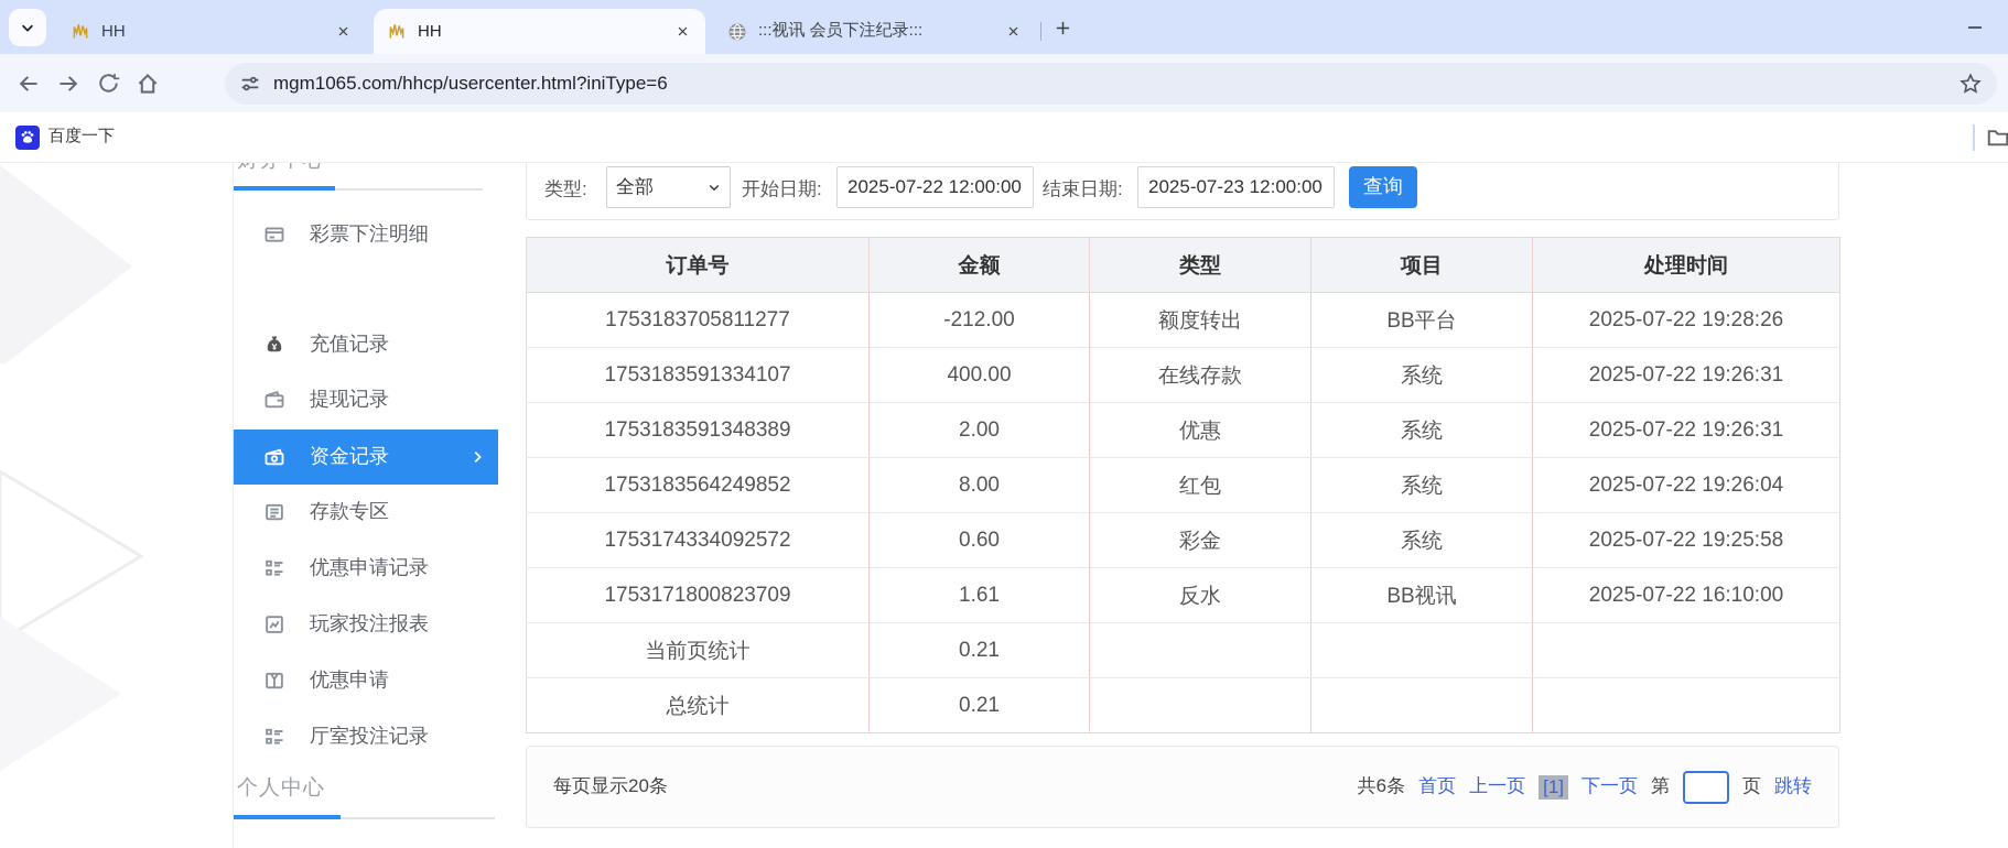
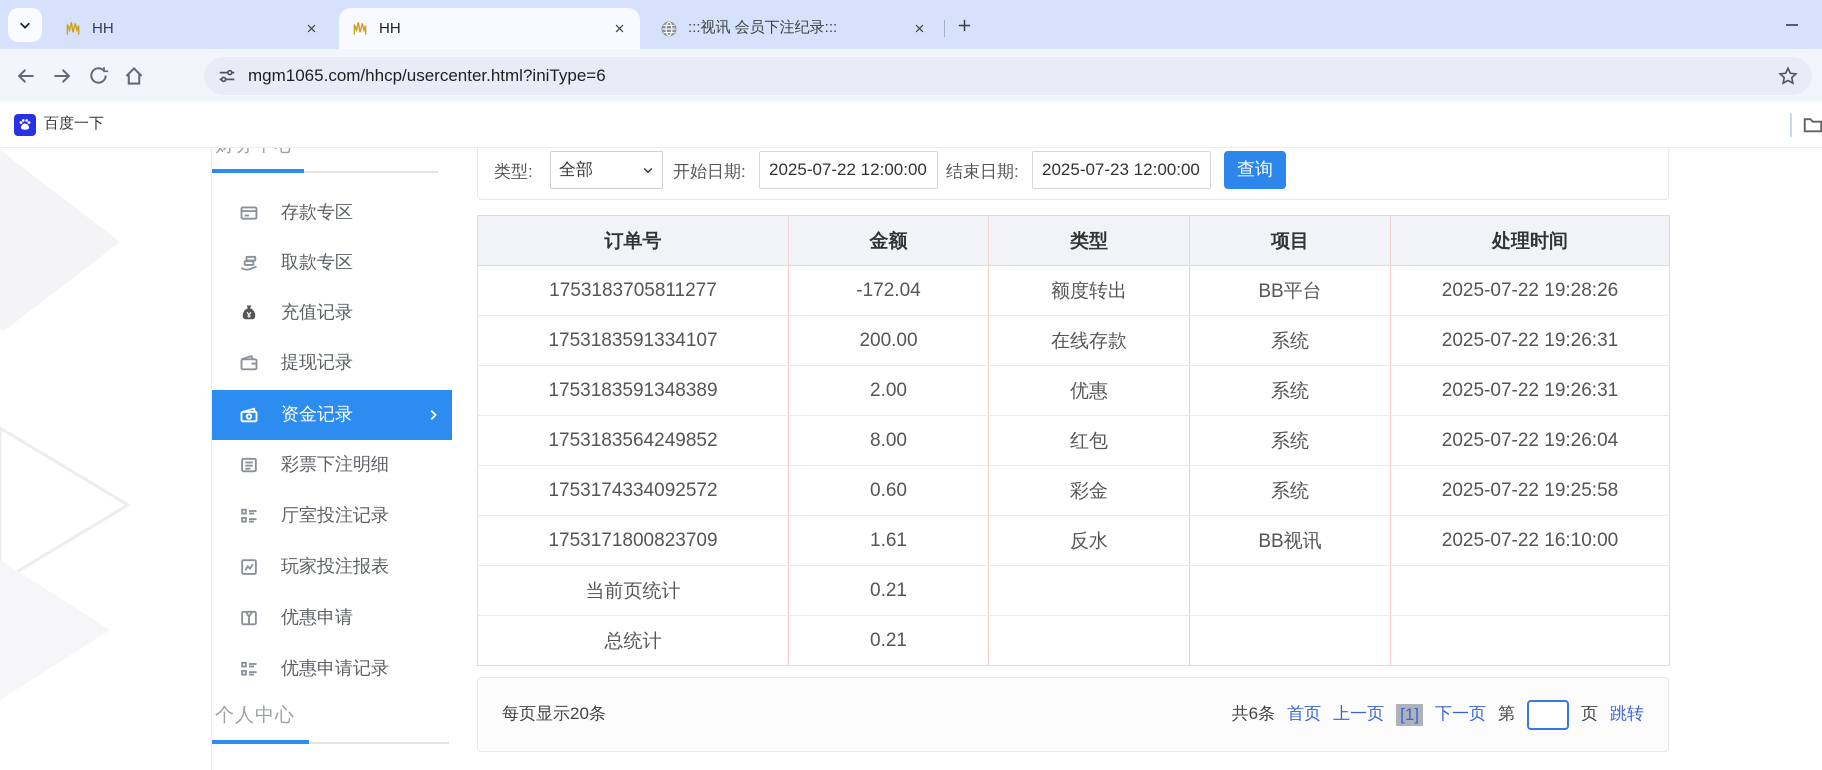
- 彩票下注明细
+ 存款专区
+ 取款专区
  充值记录
  提现记录
  资金记录
- 存款专区
+ 彩票下注明细
- 优惠申请记录
+ 厅室投注记录
  玩家投注报表
  优惠申请
- 厅室投注记录
+ 优惠申请记录
  个人中心
  类型:
  全部
  开始日期:
  2025-07-22 12:00:00
  结束日期:
  2025-07-23 12:00:00
  查询
  订单号	金额	类型	项目	处理时间
- 1753183705811277	-212.00	额度转出	BB平台	2025-07-22 19:28:26
+ 1753183705811277	-172.04	额度转出	BB平台	2025-07-22 19:28:26
- 1753183591334107	400.00	在线存款	系统	2025-07-22 19:26:31
+ 1753183591334107	200.00	在线存款	系统	2025-07-22 19:26:31
  1753183591348389	2.00	优惠	系统	2025-07-22 19:26:31
  1753183564249852	8.00	红包	系统	2025-07-22 19:26:04
  1753174334092572	0.60	彩金	系统	2025-07-22 19:25:58
  1753171800823709	1.61	反水	BB视讯	2025-07-22 16:10:00
  当前页统计	0.21
  总统计	0.21
  每页显示20条
  共6条
  首页
  上一页
  [1]
  下一页
  第
  页
  跳转
  HH
  HH
  :::视讯 会员下注纪录:::
  mgm1065.com/hhcp/usercenter.html?iniType=6
  百度一下
